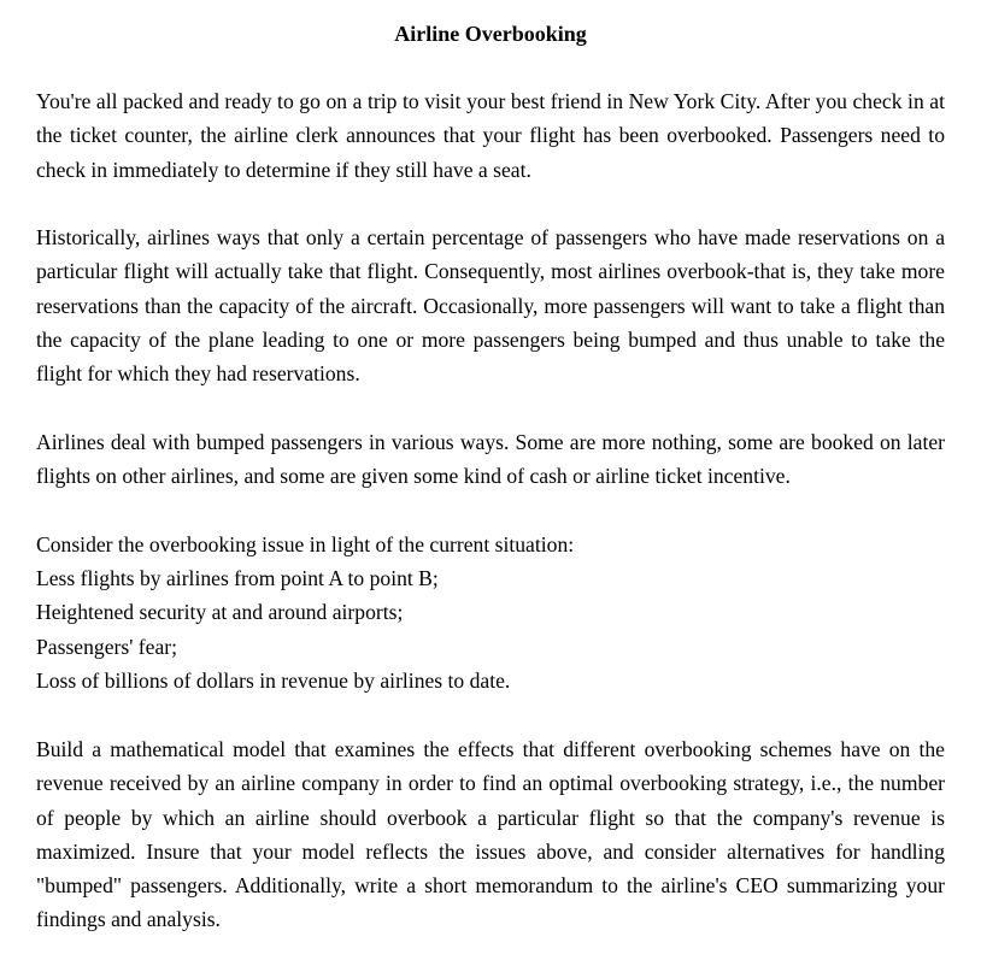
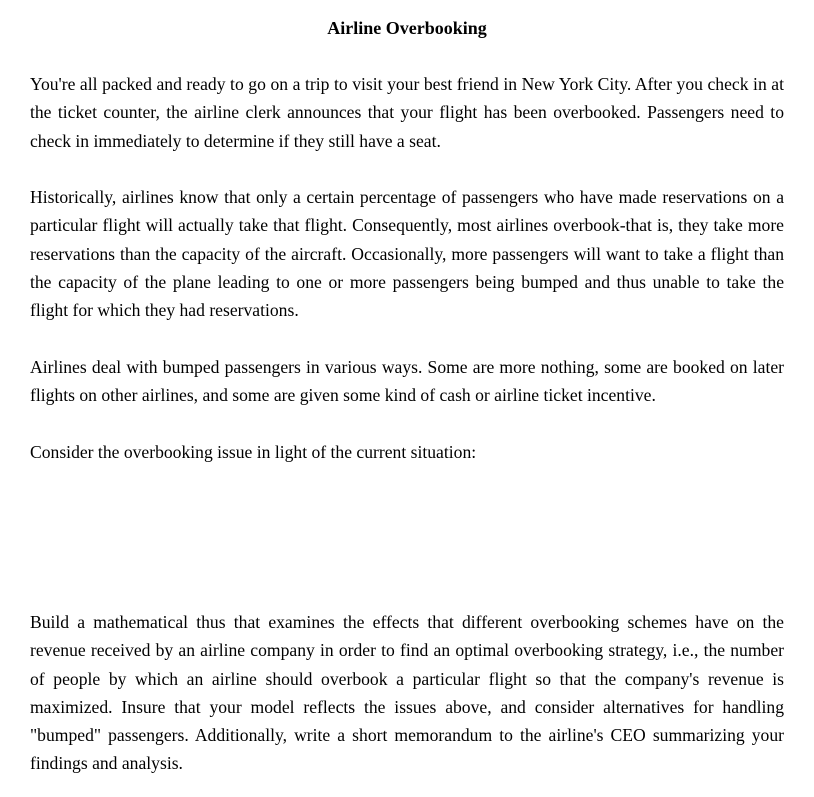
  Airline Overbooking
  You're all packed and ready to go on a trip to visit your best friend in New York City. After you check in at the ticket counter, the airline clerk announces that your flight has been overbooked. Passengers need to check in immediately to determine if they still have a seat.
- Historically, airlines ways that only a certain percentage of passengers who have made reservations on a particular flight will actually take that flight. Consequently, most airlines overbook-that is, they take more reservations than the capacity of the aircraft. Occasionally, more passengers will want to take a flight than the capacity of the plane leading to one or more passengers being bumped and thus unable to take the flight for which they had reservations.
+ Historically, airlines know that only a certain percentage of passengers who have made reservations on a particular flight will actually take that flight. Consequently, most airlines overbook-that is, they take more reservations than the capacity of the aircraft. Occasionally, more passengers will want to take a flight than the capacity of the plane leading to one or more passengers being bumped and thus unable to take the flight for which they had reservations.
  Airlines deal with bumped passengers in various ways. Some are more nothing, some are booked on later flights on other airlines, and some are given some kind of cash or airline ticket incentive.
  Consider the overbooking issue in light of the current situation:
- Less flights by airlines from point A to point B;
- Heightened security at and around airports;
- Passengers' fear;
- Loss of billions of dollars in revenue by airlines to date.
- Build a mathematical model that examines the effects that different overbooking schemes have on the revenue received by an airline company in order to find an optimal overbooking strategy, i.e., the number of people by which an airline should overbook a particular flight so that the company's revenue is maximized. Insure that your model reflects the issues above, and consider alternatives for handling "bumped" passengers. Additionally, write a short memorandum to the airline's CEO summarizing your findings and analysis.
+ Build a mathematical thus that examines the effects that different overbooking schemes have on the revenue received by an airline company in order to find an optimal overbooking strategy, i.e., the number of people by which an airline should overbook a particular flight so that the company's revenue is maximized. Insure that your model reflects the issues above, and consider alternatives for handling "bumped" passengers. Additionally, write a short memorandum to the airline's CEO summarizing your findings and analysis.
